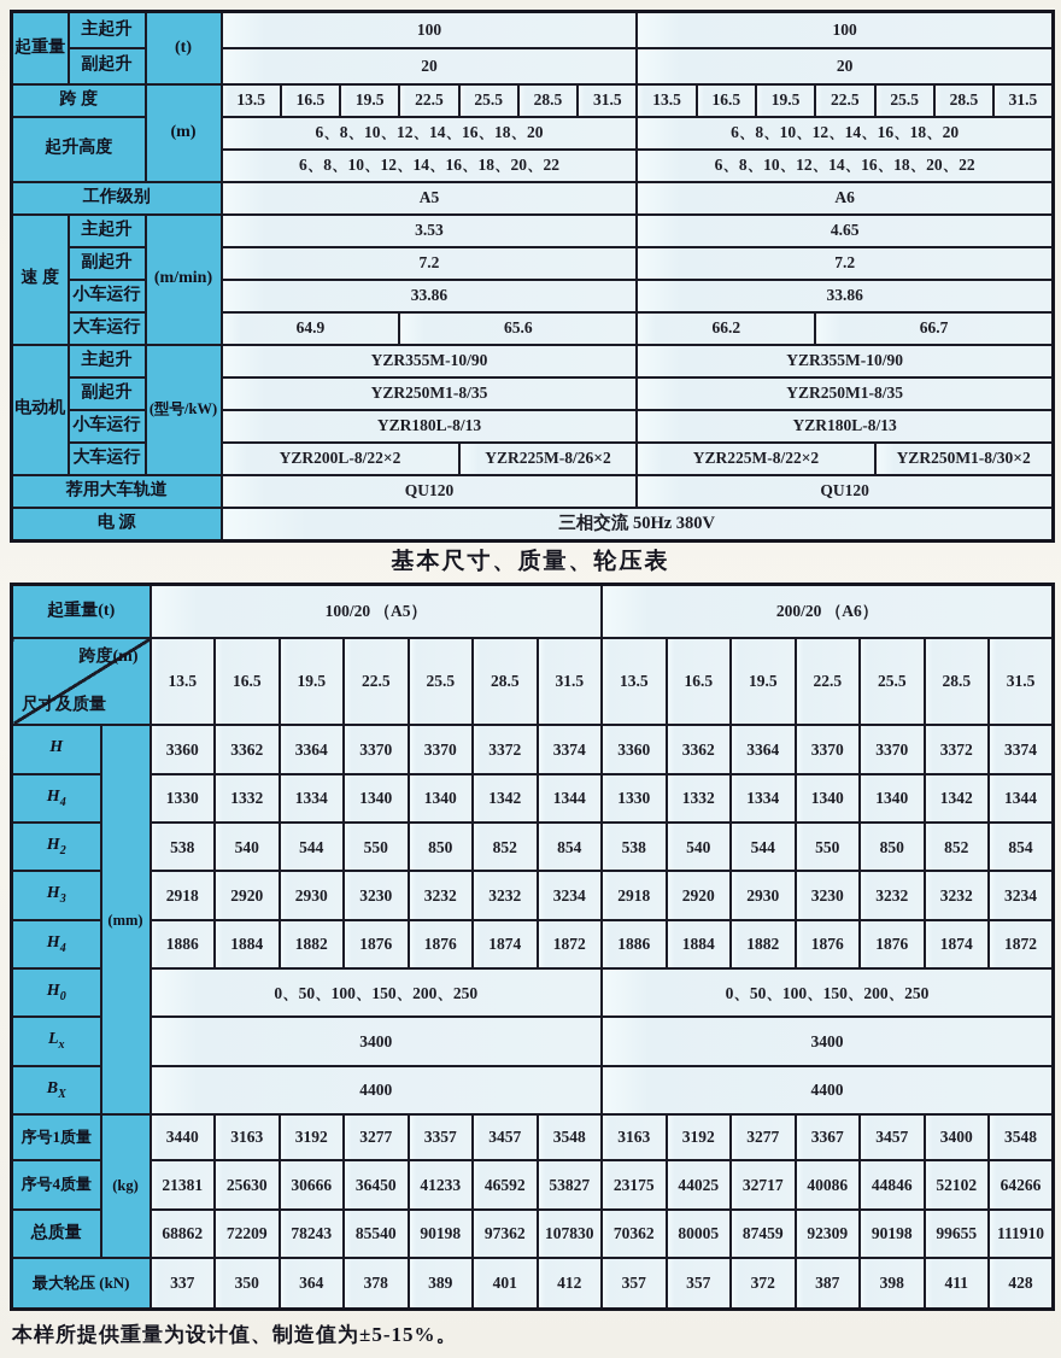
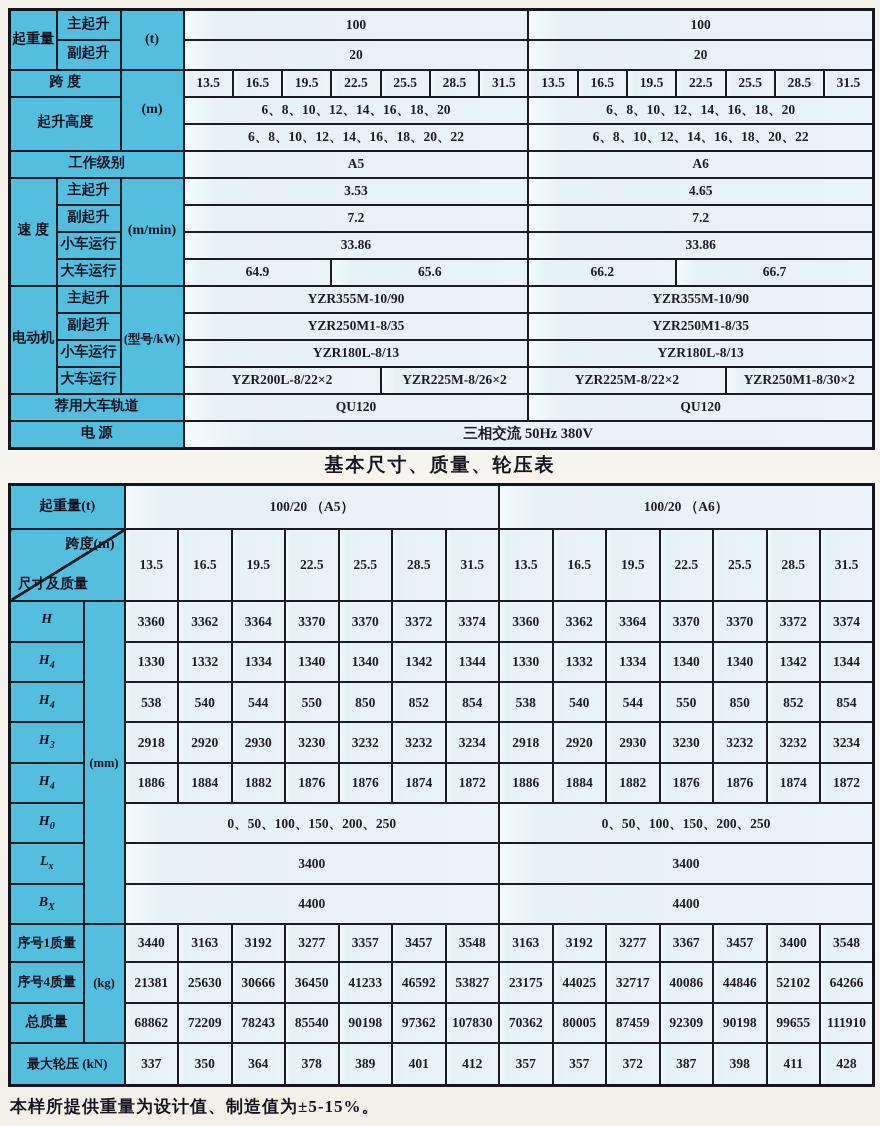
  起重量	主起升	(t)	100	100
  副起升	20	20
  跨 度	(m)	13.5	16.5	19.5	22.5	25.5	28.5	31.5	13.5	16.5	19.5	22.5	25.5	28.5	31.5
  起升高度	6、8、10、12、14、16、18、20	6、8、10、12、14、16、18、20
  6、8、10、12、14、16、18、20、22	6、8、10、12、14、16、18、20、22
  工作级别	A5	A6
  速 度	主起升	(m/min)	3.53	4.65
  副起升	7.2	7.2
  小车运行	33.86	33.86
  大车运行	64.9	65.6	66.2	66.7
  电动机	主起升	(型号/kW)	YZR355M-10/90	YZR355M-10/90
  副起升	YZR250M1-8/35	YZR250M1-8/35
  小车运行	YZR180L-8/13	YZR180L-8/13
  大车运行	YZR200L-8/22×2	YZR225M-8/26×2	YZR225M-8/22×2	YZR250M1-8/30×2
  荐用大车轨道	QU120	QU120
  电 源	三相交流 50Hz 380V
  基本尺寸、质量、轮压表
- 起重量(t)	100/20 （A5）	200/20 （A6）
+ 起重量(t)	100/20 （A5）	100/20 （A6）
  跨度(m) 尺寸及质量	13.5	16.5	19.5	22.5	25.5	28.5	31.5	13.5	16.5	19.5	22.5	25.5	28.5	31.5
  H	(mm)	3360	3362	3364	3370	3370	3372	3374	3360	3362	3364	3370	3370	3372	3374
  H4	1330	1332	1334	1340	1340	1342	1344	1330	1332	1334	1340	1340	1342	1344
- H2	538	540	544	550	850	852	854	538	540	544	550	850	852	854
+ H4	538	540	544	550	850	852	854	538	540	544	550	850	852	854
  H3	2918	2920	2930	3230	3232	3232	3234	2918	2920	2930	3230	3232	3232	3234
  H4	1886	1884	1882	1876	1876	1874	1872	1886	1884	1882	1876	1876	1874	1872
  H0	0、50、100、150、200、250	0、50、100、150、200、250
  Lx	3400	3400
  BX	4400	4400
  序号1质量	(kg)	3440	3163	3192	3277	3357	3457	3548	3163	3192	3277	3367	3457	3400	3548
  序号4质量	21381	25630	30666	36450	41233	46592	53827	23175	44025	32717	40086	44846	52102	64266
  总质量	68862	72209	78243	85540	90198	97362	107830	70362	80005	87459	92309	90198	99655	111910
  最大轮压 (kN)	337	350	364	378	389	401	412	357	357	372	387	398	411	428
  本样所提供重量为设计值、制造值为±5-15%。
